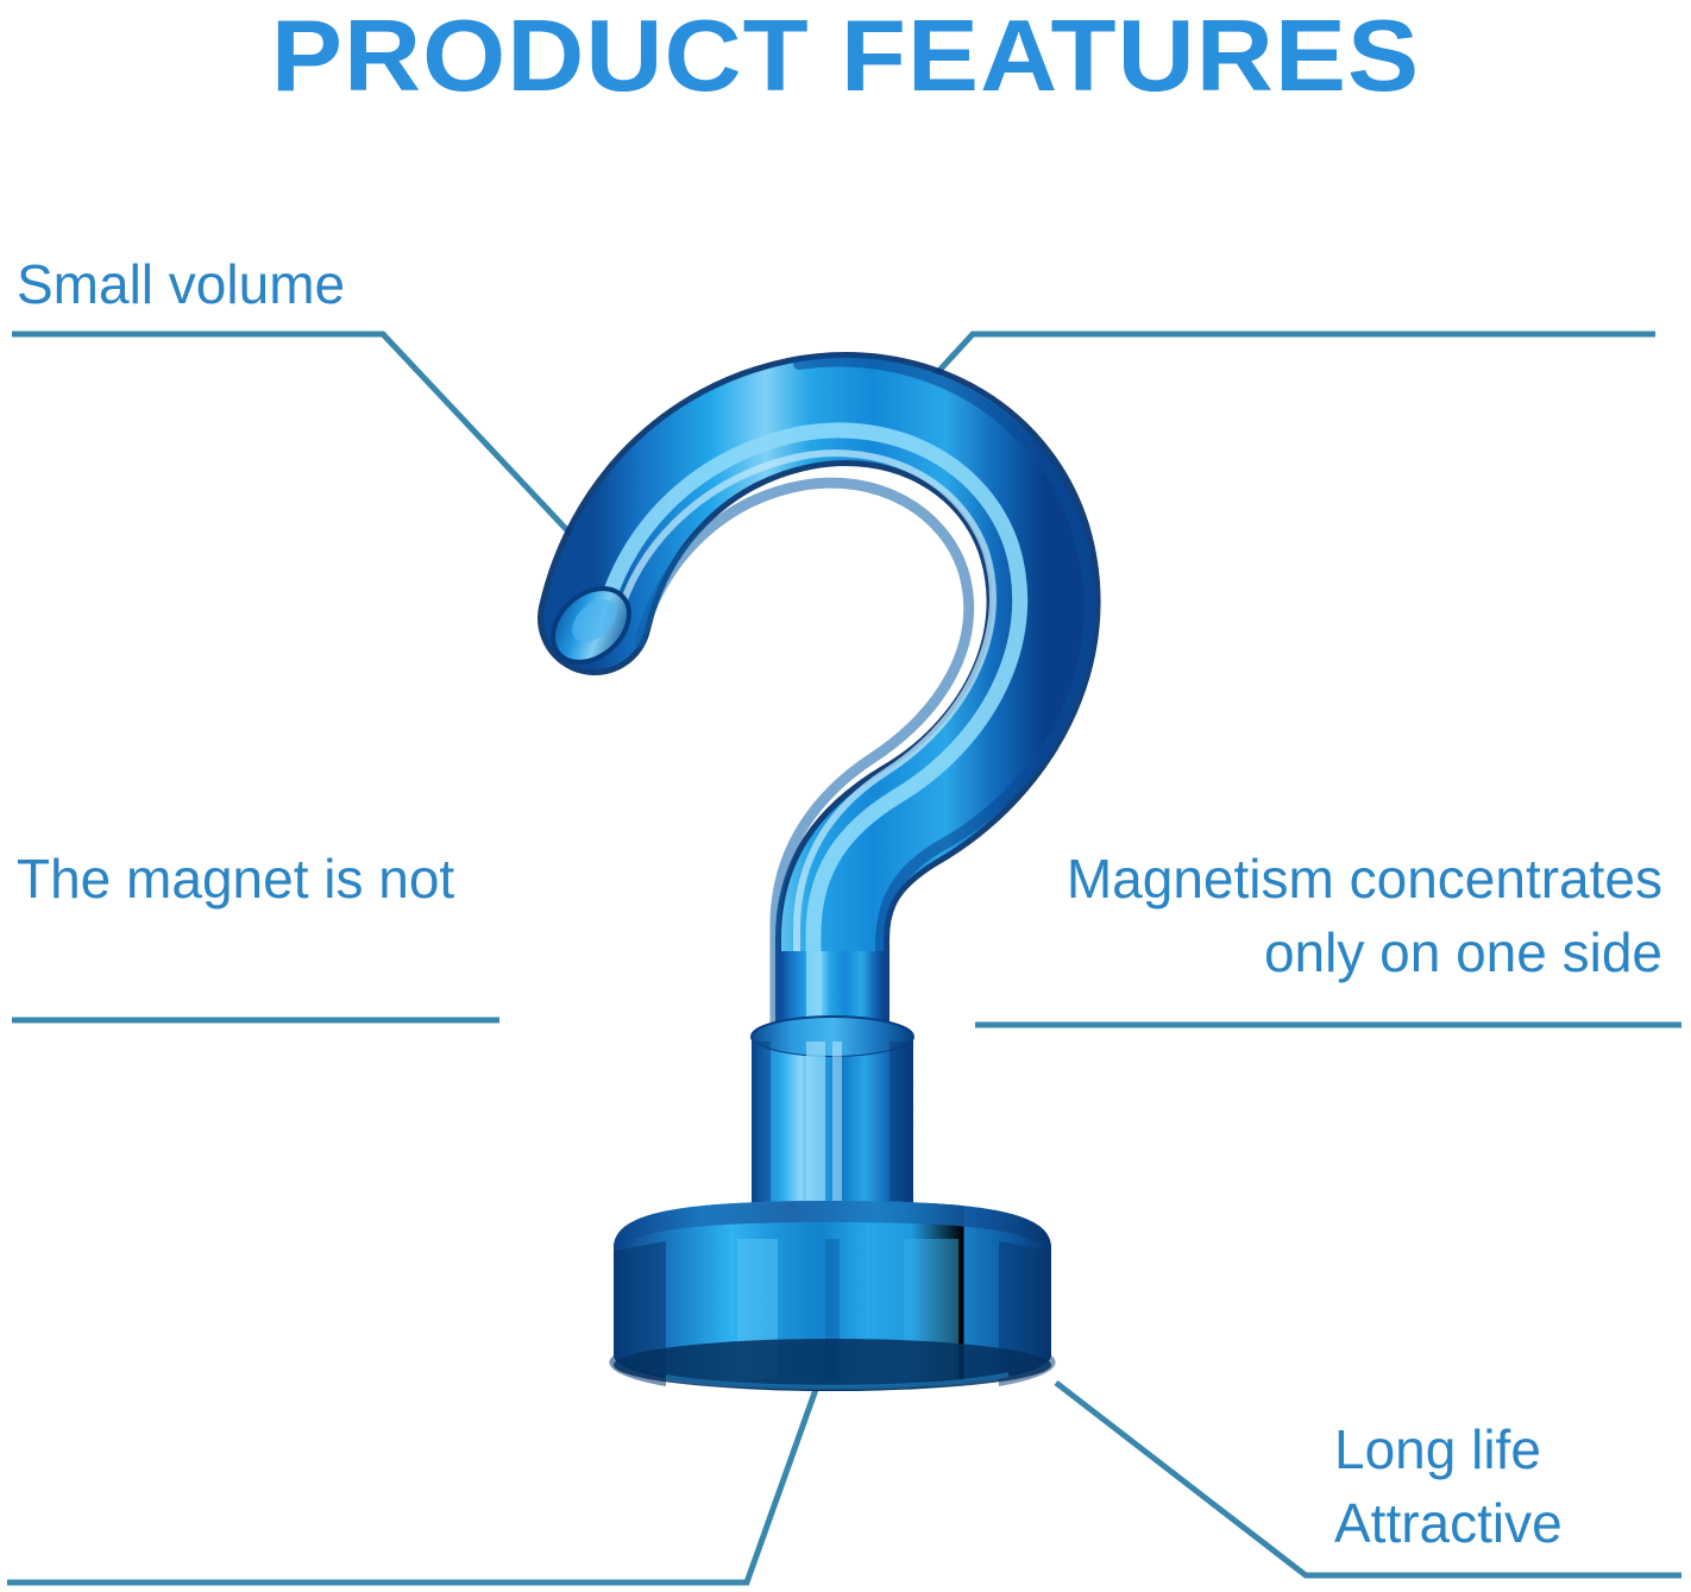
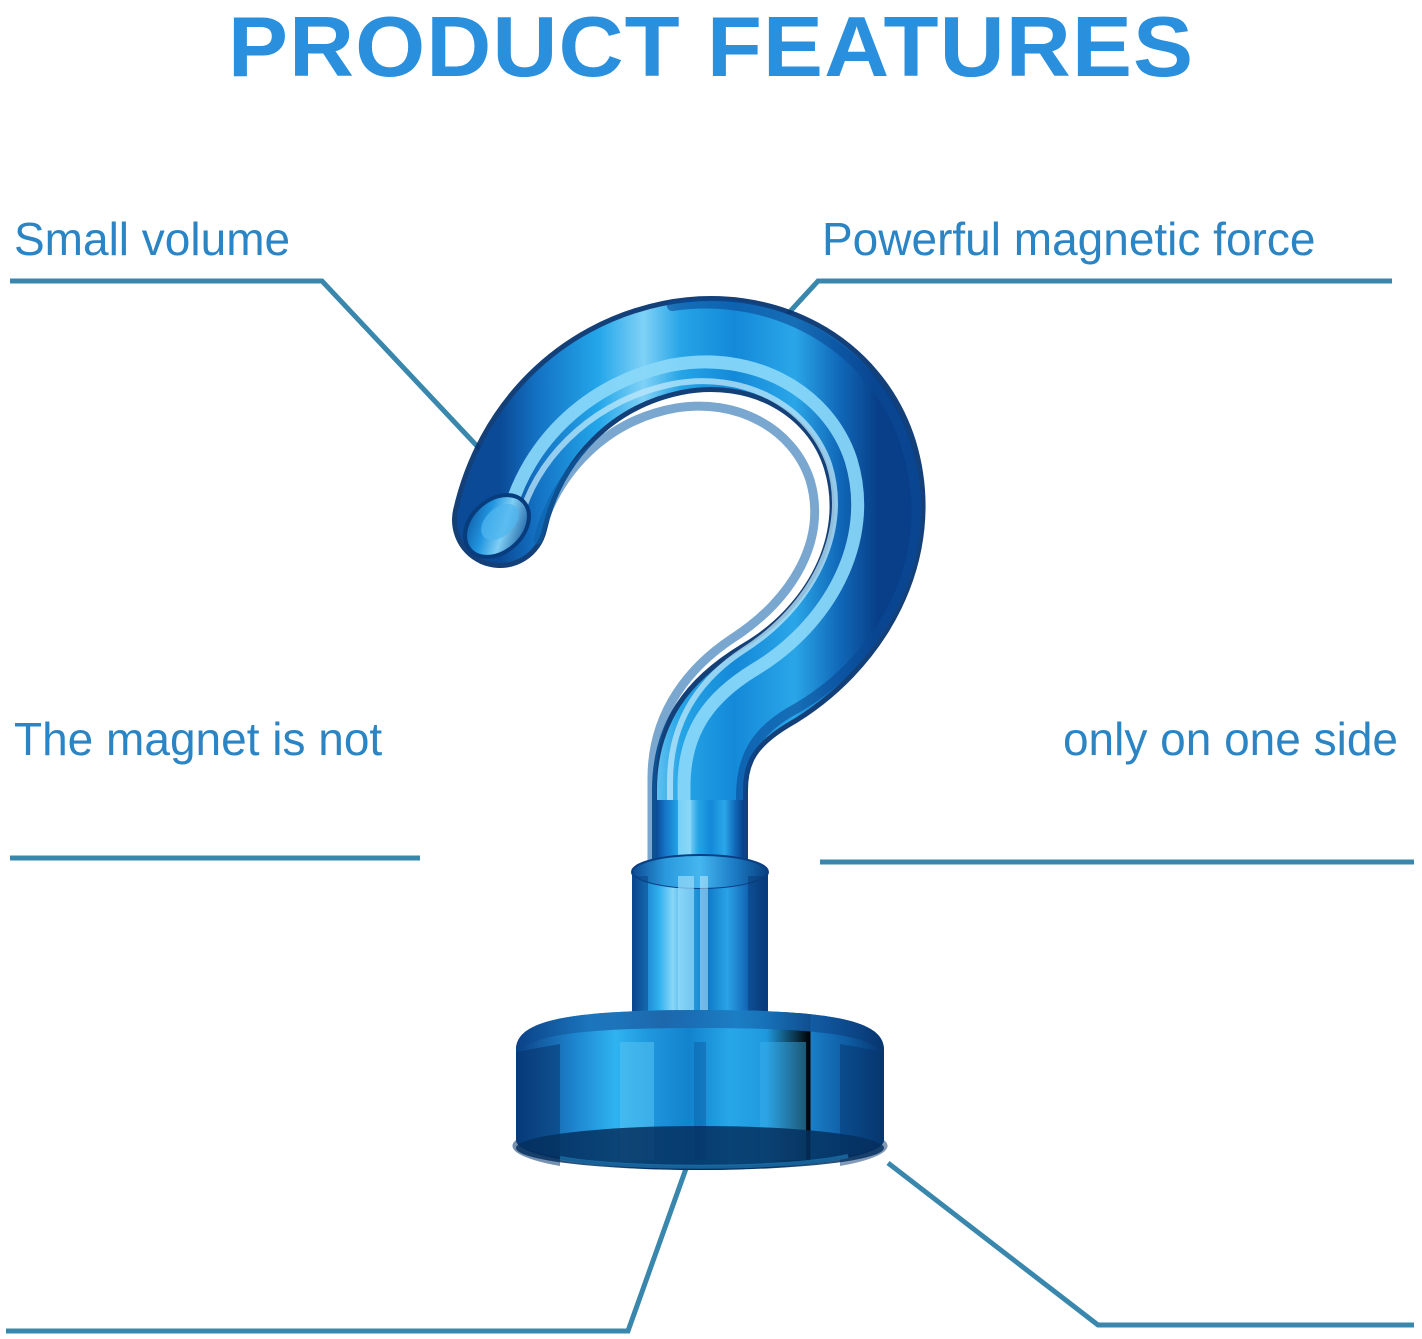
  PRODUCT FEATURES
  Small volume
+ Powerful magnetic force
  The magnet is not
- Magnetism concentrates
  only on one side
- Long life
- Attractive
